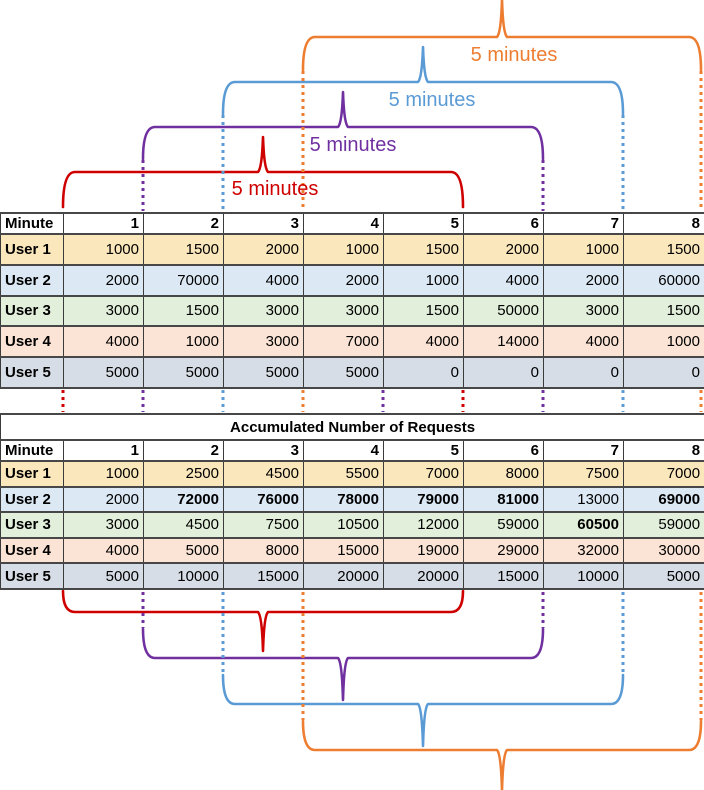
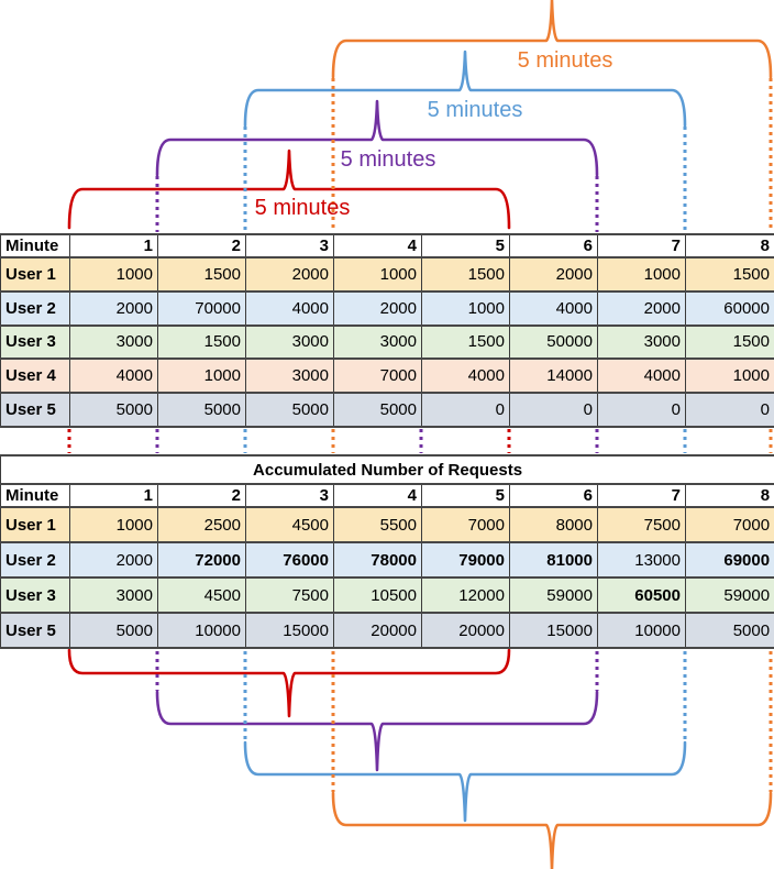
  5 minutes
  5 minutes
  5 minutes
  5 minutes
  Minute	1	2	3	4	5	6	7	8
  User 1	1000	1500	2000	1000	1500	2000	1000	1500
  User 2	2000	70000	4000	2000	1000	4000	2000	60000
  User 3	3000	1500	3000	3000	1500	50000	3000	1500
  User 4	4000	1000	3000	7000	4000	14000	4000	1000
  User 5	5000	5000	5000	5000	0	0	0	0
  Accumulated Number of Requests
  Minute	1	2	3	4	5	6	7	8
  User 1	1000	2500	4500	5500	7000	8000	7500	7000
  User 2	2000	72000	76000	78000	79000	81000	13000	69000
  User 3	3000	4500	7500	10500	12000	59000	60500	59000
- User 4	4000	5000	8000	15000	19000	29000	32000	30000
  User 5	5000	10000	15000	20000	20000	15000	10000	5000
